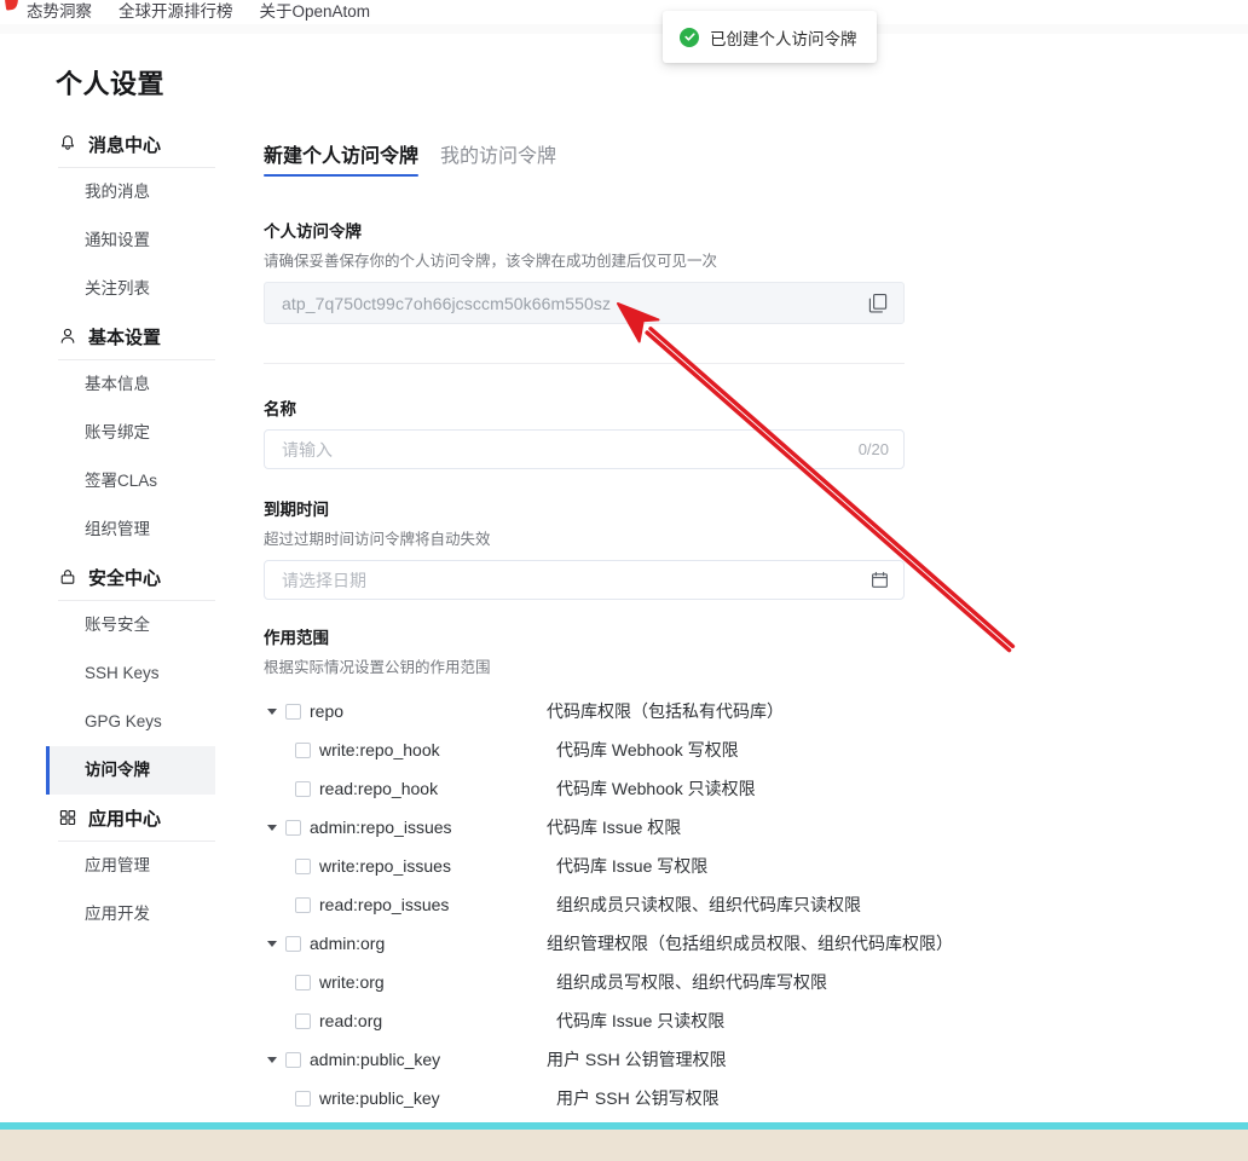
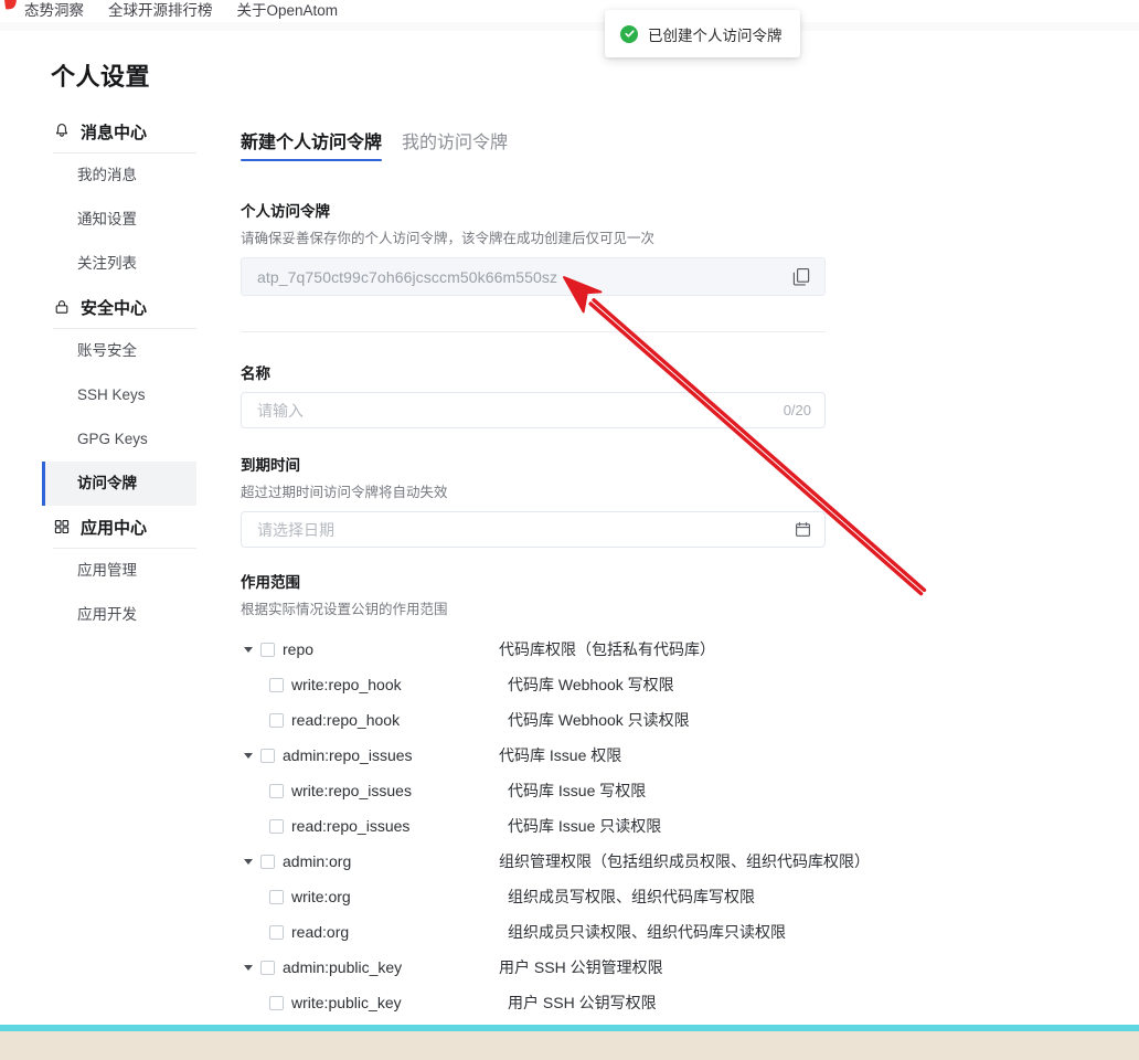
  态势洞察
  全球开源排行榜
  关于OpenAtom
  已创建个人访问令牌
  个人设置
  消息中心
  我的消息
  通知设置
  关注列表
- 基本设置
- 基本信息
- 账号绑定
- 签署CLAs
- 组织管理
  安全中心
  账号安全
  SSH Keys
  GPG Keys
  访问令牌
  应用中心
  应用管理
  应用开发
  新建个人访问令牌
  我的访问令牌
  个人访问令牌
  请确保妥善保存你的个人访问令牌，该令牌在成功创建后仅可见一次
  atp_7q750ct99c7oh66jcsccm50k66m550sz
  名称
  请输入
  0/20
  到期时间
  超过过期时间访问令牌将自动失效
  请选择日期
  作用范围
  根据实际情况设置公钥的作用范围
  repo
  代码库权限（包括私有代码库）
  write:repo_hook
  代码库 Webhook 写权限
  read:repo_hook
  代码库 Webhook 只读权限
  admin:repo_issues
  代码库 Issue 权限
  write:repo_issues
  代码库 Issue 写权限
  read:repo_issues
- 组织成员只读权限、组织代码库只读权限
+ 代码库 Issue 只读权限
  admin:org
  组织管理权限（包括组织成员权限、组织代码库权限）
  write:org
  组织成员写权限、组织代码库写权限
  read:org
- 代码库 Issue 只读权限
+ 组织成员只读权限、组织代码库只读权限
  admin:public_key
  用户 SSH 公钥管理权限
  write:public_key
  用户 SSH 公钥写权限
